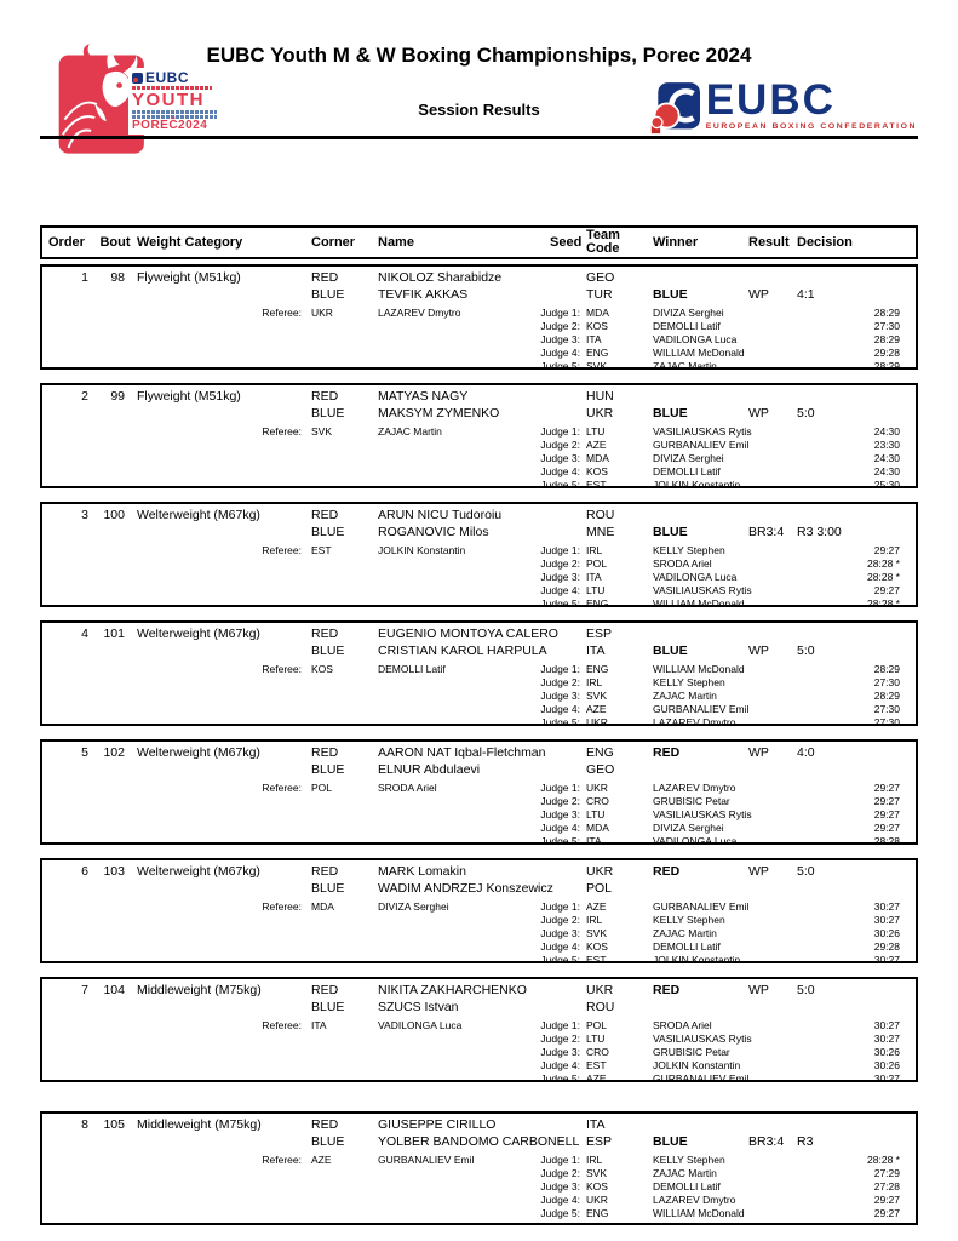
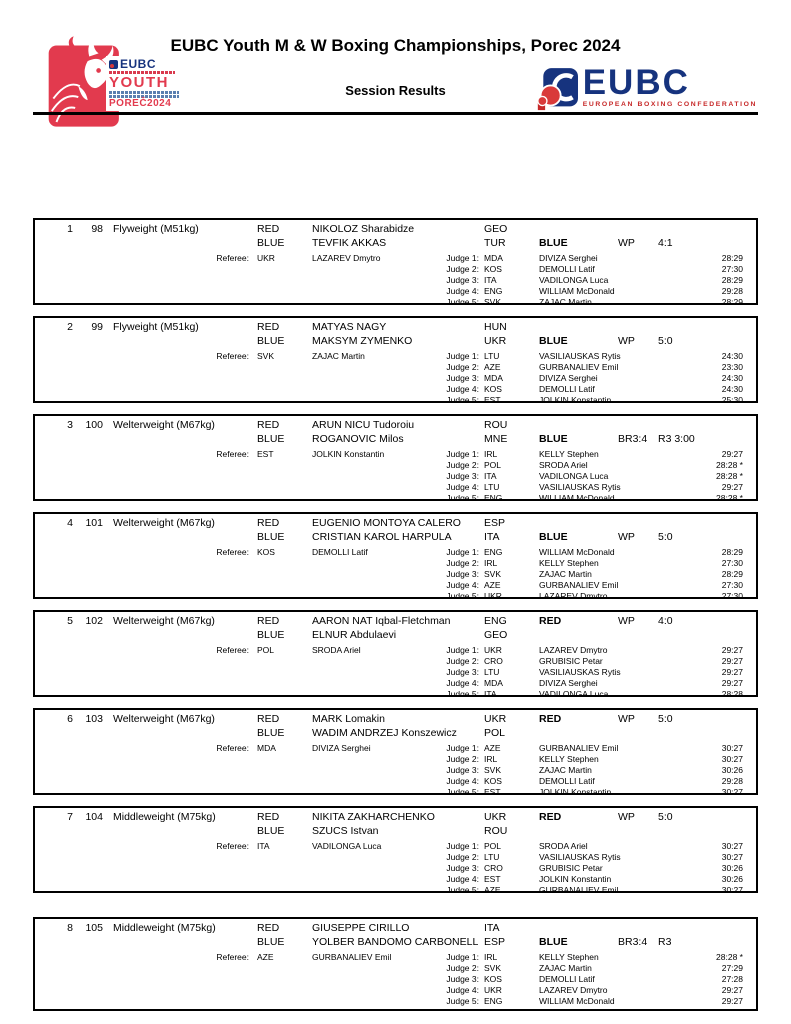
  EUBC Youth M & W Boxing Championships, Porec 2024
  Session Results
  EUBC
  YOUTH
  POREČ2024
  EUBC
- Order
- Bout
- Weight Category
- Corner
- Name
- Seed
- Team Code
- Winner
- Result
- Decision
  1
  98
  Flyweight (M51kg)
  RED
  NIKOLOZ Sharabidze
  GEO
  BLUE
  TEVFIK AKKAS
  TUR
  BLUE
  WP
  4:1
  Referee:
  UKR
  LAZAREV Dmytro
  Judge 1:
  MDA
  DIVIZA Serghei
  28:29
  Judge 2:
  KOS
  DEMOLLI Latif
  27:30
  Judge 3:
  ITA
  VADILONGA Luca
  28:29
  Judge 4:
  ENG
  WILLIAM McDonald
  29:28
  Judge 5:
  SVK
  ZAJAC Martin
  28:29
  2
  99
  Flyweight (M51kg)
  RED
  MATYAS NAGY
  HUN
  BLUE
  MAKSYM ZYMENKO
  UKR
  BLUE
  WP
  5:0
  Referee:
  SVK
  ZAJAC Martin
  Judge 1:
  LTU
  VASILIAUSKAS Rytis
  24:30
  Judge 2:
  AZE
  GURBANALIEV Emil
  23:30
  Judge 3:
  MDA
  DIVIZA Serghei
  24:30
  Judge 4:
  KOS
  DEMOLLI Latif
  24:30
  Judge 5:
  EST
  JOLKIN Konstantin
  25:30
  3
  100
  Welterweight (M67kg)
  RED
  ARUN NICU Tudoroiu
  ROU
  BLUE
  ROGANOVIC Milos
  MNE
  BLUE
  BR3:4
  R3 3:00
  Referee:
  EST
  JOLKIN Konstantin
  Judge 1:
  IRL
  KELLY Stephen
  29:27
  Judge 2:
  POL
  SRODA Ariel
  28:28 *
  Judge 3:
  ITA
  VADILONGA Luca
  28:28 *
  Judge 4:
  LTU
  VASILIAUSKAS Rytis
  29:27
  Judge 5:
  ENG
  WILLIAM McDonald
  28:28 *
  4
  101
  Welterweight (M67kg)
  RED
  EUGENIO MONTOYA CALER
  ESP
  BLUE
  CRISTIAN KAROL HARPULA
  ITA
  BLUE
  WP
  5:0
  Referee:
  KOS
  DEMOLLI Latif
  Judge 1:
  ENG
  WILLIAM McDonald
  28:29
  Judge 2:
  IRL
  KELLY Stephen
  27:30
  Judge 3:
  SVK
  ZAJAC Martin
  28:29
  Judge 4:
  AZE
  GURBANALIEV Emil
  27:30
  Judge 5:
  UKR
  LAZAREV Dmytro
  27:30
  5
  102
  Welterweight (M67kg)
  RED
  AARON NAT Iqbal-Fletchman
  ENG
  RED
  WP
  4:0
  BLUE
  ELNUR Abdulaevi
  GEO
  Referee:
  POL
  SRODA Ariel
  Judge 1:
  UKR
  LAZAREV Dmytro
  29:27
  Judge 2:
  CRO
  GRUBISIC Petar
  29:27
  Judge 3:
  LTU
  VASILIAUSKAS Rytis
  29:27
  Judge 4:
  MDA
  DIVIZA Serghei
  29:27
  Judge 5:
  ITA
  VADILONGA Luca
  28:28
  6
  103
  Welterweight (M67kg)
  RED
  MARK Lomakin
  UKR
  RED
  WP
  5:0
  BLUE
  WADIM ANDRZEJ Konszewic
  POL
  Referee:
  MDA
  DIVIZA Serghei
  Judge 1:
  AZE
  GURBANALIEV Emil
  30:27
  Judge 2:
  IRL
  KELLY Stephen
  30:27
  Judge 3:
  SVK
  ZAJAC Martin
  30:26
  Judge 4:
  KOS
  DEMOLLI Latif
  29:28
  Judge 5:
  EST
  JOLKIN Konstantin
  30:27
  7
  104
  Middleweight (M75kg)
  RED
  NIKITA ZAKHARCHENKO
  UKR
  RED
  WP
  5:0
  BLUE
  SZUCS Istvan
  ROU
  Referee:
  ITA
  VADILONGA Luca
  Judge 1:
  POL
  SRODA Ariel
  30:27
  Judge 2:
  LTU
  VASILIAUSKAS Rytis
  30:27
  Judge 3:
  CRO
  GRUBISIC Petar
  30:26
  Judge 4:
  EST
  JOLKIN Konstantin
  30:26
  Judge 5:
  AZE
  GURBANALIEV Emil
  30:27
  8
  105
  Middleweight (M75kg)
  RED
  GIUSEPPE CIRILLO
  ITA
  BLUE
  YOLBER BANDOMO CARBO
  ESP
  BLUE
  BR3:4
  R3
  Referee:
  AZE
  GURBANALIEV Emil
  Judge 1:
  IRL
  KELLY Stephen
  28:28 *
  Judge 2:
  SVK
  ZAJAC Martin
  27:29
  Judge 3:
  KOS
  DEMOLLI Latif
  27:28
  Judge 4:
  UKR
  LAZAREV Dmytro
  29:27
  Judge 5:
  ENG
  WILLIAM McDonald
  29:27
